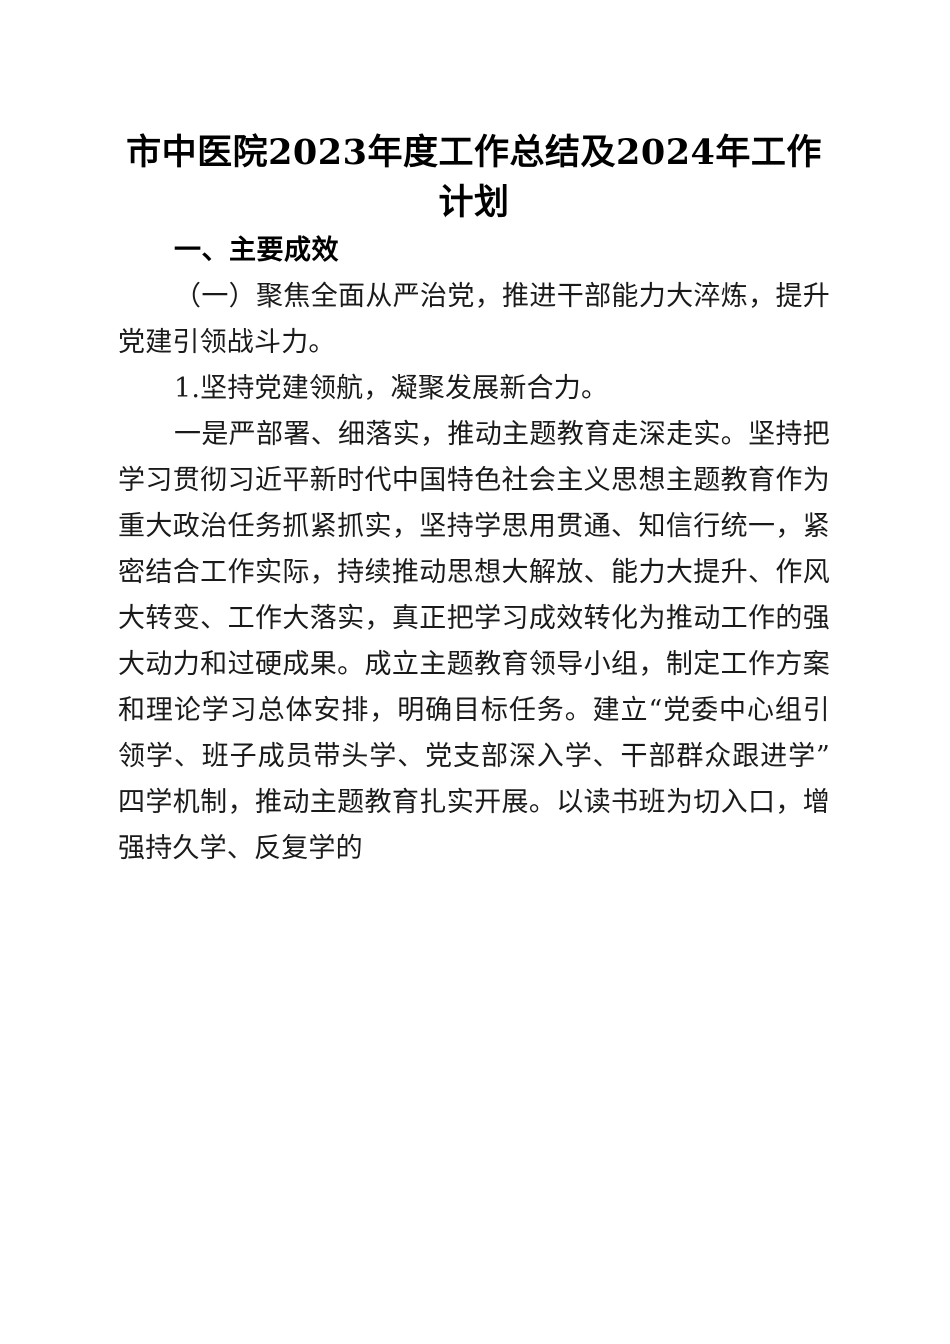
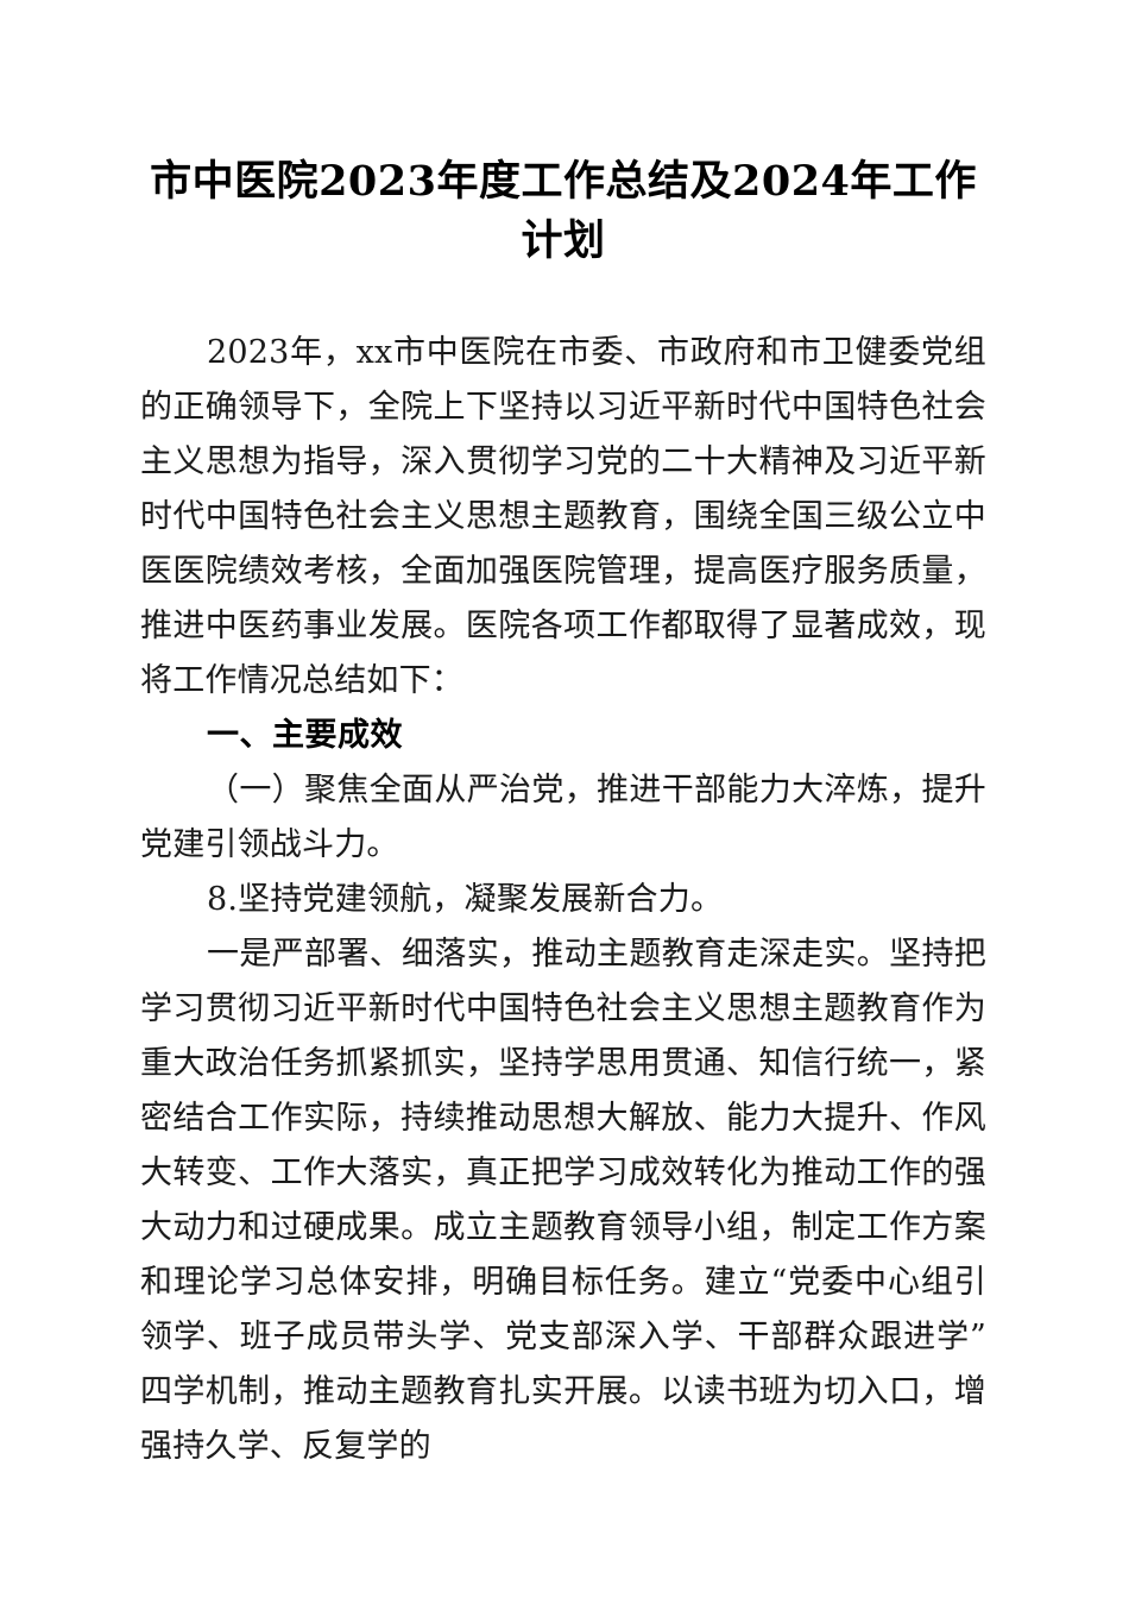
  市中医院2023年度工作总结及2024年工作计划
+ 2023年，xx市中医院在市委、市政府和市卫健委党组的正确领导下，全院上下坚持以习近平新时代中国特色社会主义思想为指导，深入贯彻学习党的二十大精神及习近平新时代中国特色社会主义思想主题教育，围绕全国三级公立中医医院绩效考核，全面加强医院管理，提高医疗服务质量，推进中医药事业发展。医院各项工作都取得了显著成效，现将工作情况总结如下：
  一、主要成效
  （一）聚焦全面从严治党，推进干部能力大淬炼，提升党建引领战斗力。
- 1.坚持党建领航，凝聚发展新合力。
+ 8.坚持党建领航，凝聚发展新合力。
  一是严部署、细落实，推动主题教育走深走实。坚持把学习贯彻习近平新时代中国特色社会主义思想主题教育作为重大政治任务抓紧抓实，坚持学思用贯通、知信行统一，紧密结合工作实际，持续推动思想大解放、能力大提升、作风大转变、工作大落实，真正把学习成效转化为推动工作的强大动力和过硬成果。成立主题教育领导小组，制定工作方案和理论学习总体安排，明确目标任务。建立“党委中心组引领学、班子成员带头学、党支部深入学、干部群众跟进学”四学机制，推动主题教育扎实开展。以读书班为切入口，增强持久学、反复学的
